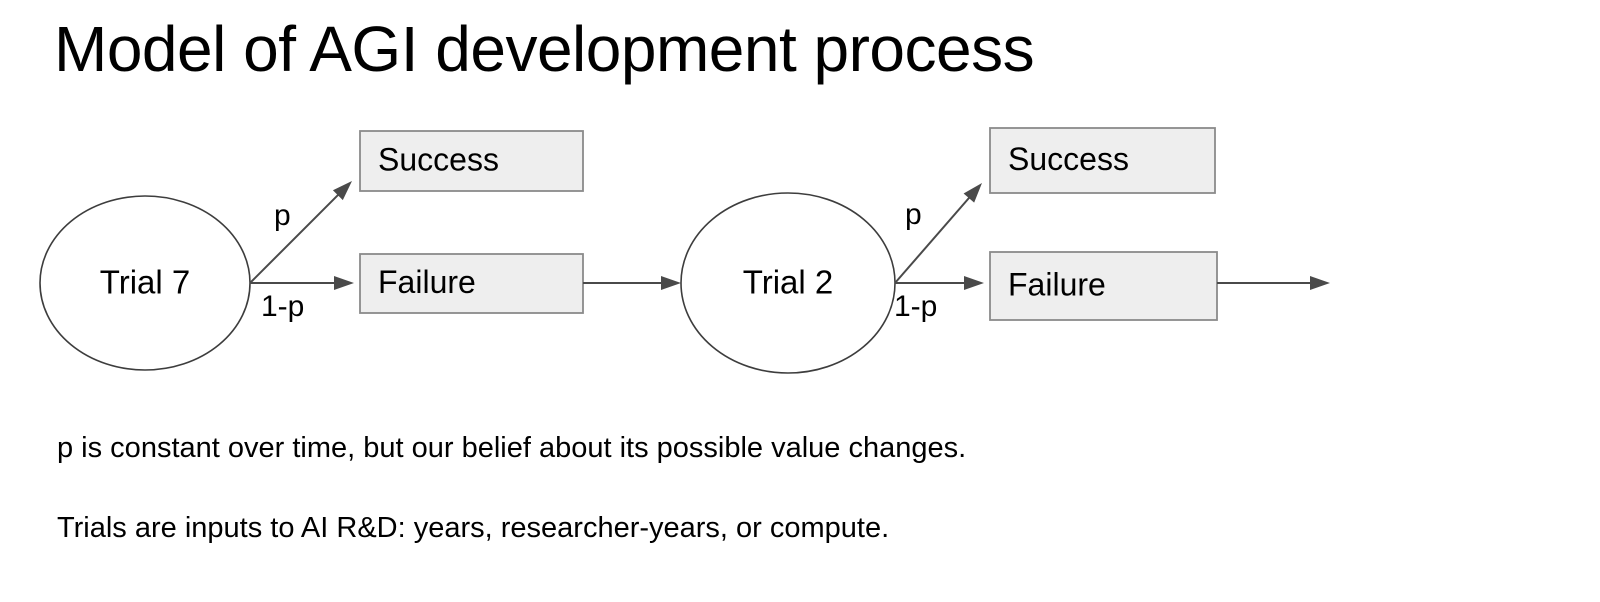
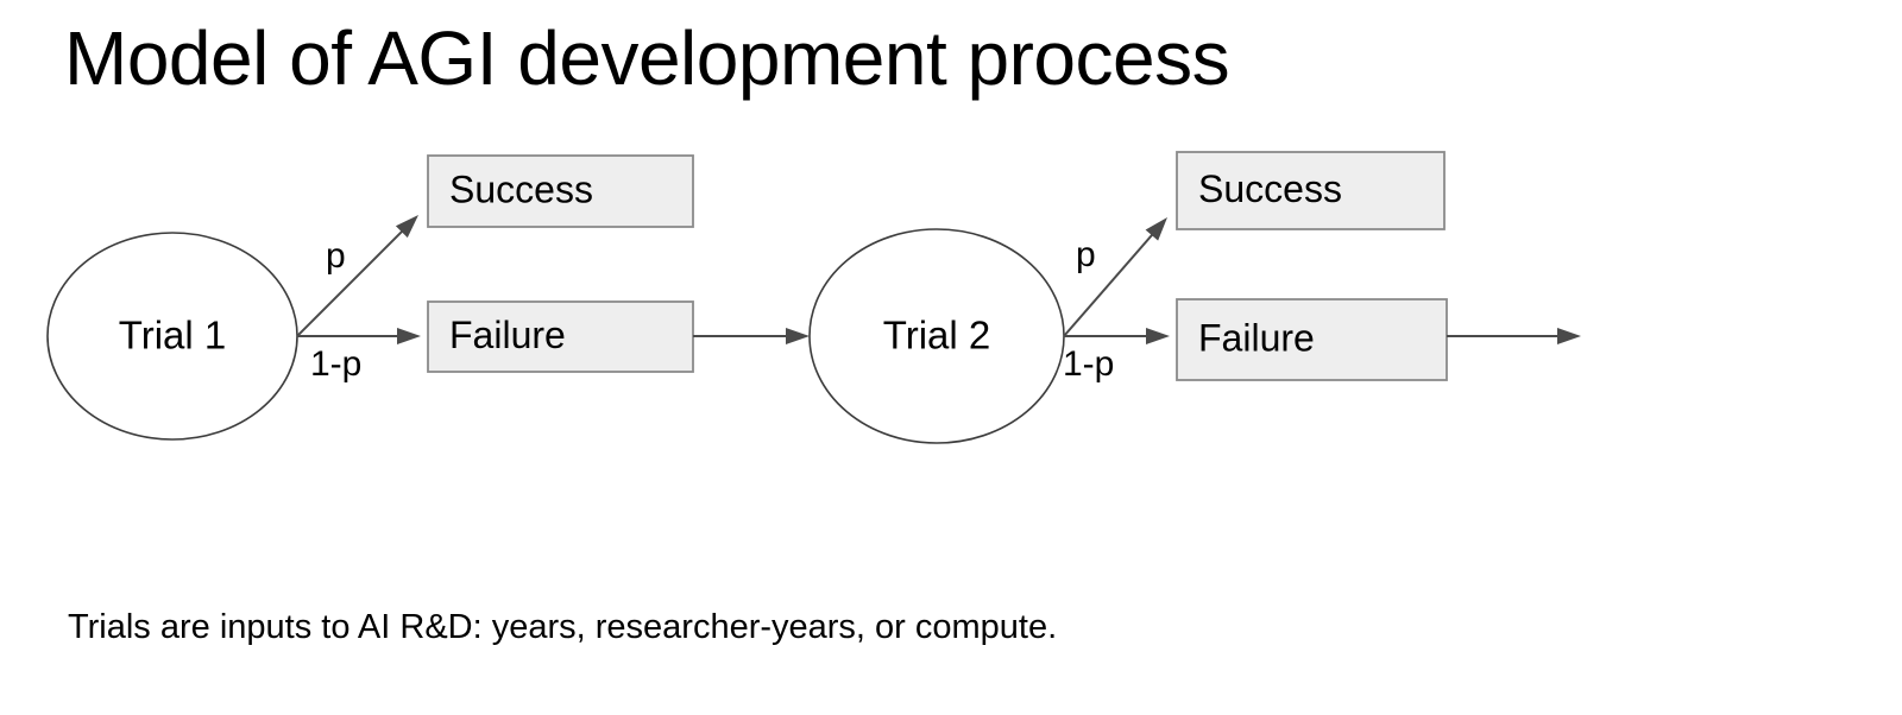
  Model of AGI development process
- Trial 7
+ Trial 1
  p
  1-p
  Success
  Failure
  Trial 2
  p
  1-p
  Success
  Failure
- p is constant over time, but our belief about its possible value changes.
  Trials are inputs to AI R&D: years, researcher-years, or compute.
